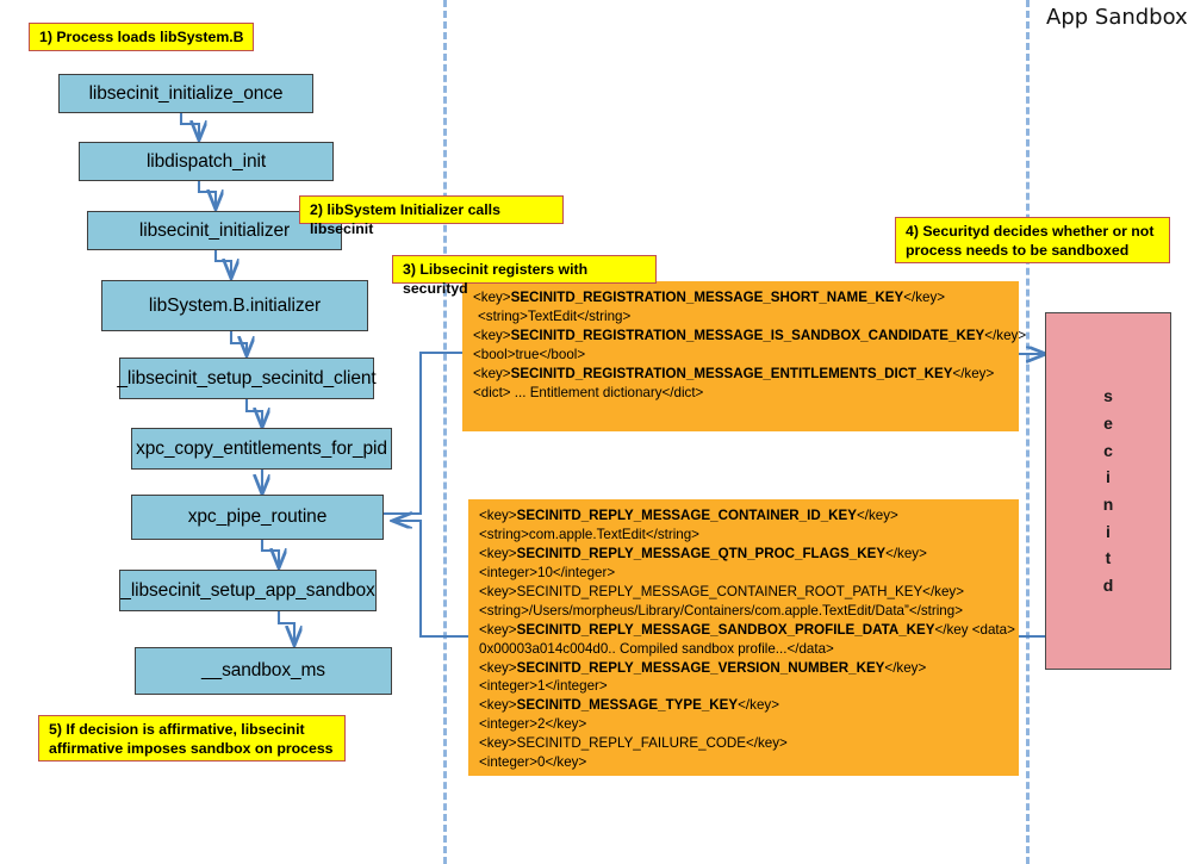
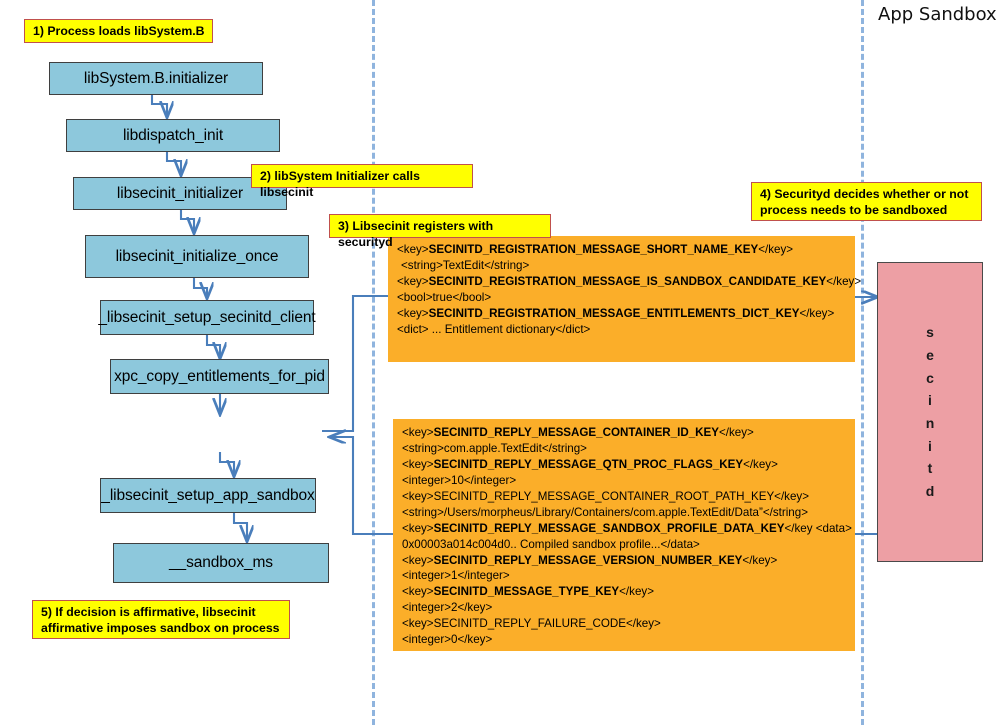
  App Sandbox
- libsecinit_initialize_once
+ libSystem.B.initializer
  libdispatch_init
  libsecinit_initializer
- libSystem.B.initializer
+ libsecinit_initialize_once
  _libsecinit_setup_secinitd_client
  xpc_copy_entitlements_for_pid
- xpc_pipe_routine
  _libsecinit_setup_app_sandbox
  __sandbox_ms
  1) Process loads libSystem.B
  2) libSystem Initializer calls libsecinit
  3) Libsecinit registers with securityd
  4) Securityd decides whether or not
  process needs to be sandboxed
  5) If decision is affirmative, libsecinit
  affirmative imposes sandbox on process
  <key>SECINITD_REGISTRATION_MESSAGE_SHORT_NAME_KEY</key>
  <string>TextEdit</string>
  <key>SECINITD_REGISTRATION_MESSAGE_IS_SANDBOX_CANDIDATE_KEY</key>
  <bool>true</bool>
  <key>SECINITD_REGISTRATION_MESSAGE_ENTITLEMENTS_DICT_KEY</key>
  <dict> ... Entitlement dictionary</dict>
  <key>SECINITD_REPLY_MESSAGE_CONTAINER_ID_KEY</key>
  <string>com.apple.TextEdit</string>
  <key>SECINITD_REPLY_MESSAGE_QTN_PROC_FLAGS_KEY</key>
  <integer>10</integer>
  <key>SECINITD_REPLY_MESSAGE_CONTAINER_ROOT_PATH_KEY</key>
  <string>/Users/morpheus/Library/Containers/com.apple.TextEdit/Data”</string>
  <key>SECINITD_REPLY_MESSAGE_SANDBOX_PROFILE_DATA_KEY</key <data>
  0x00003a014c004d0.. Compiled sandbox profile...</data>
  <key>SECINITD_REPLY_MESSAGE_VERSION_NUMBER_KEY</key>
  <integer>1</integer>
  <key>SECINITD_MESSAGE_TYPE_KEY</key>
  <integer>2</key>
  <key>SECINITD_REPLY_FAILURE_CODE</key>
  <integer>0</key>
  s
  e
  c
  i
  n
  i
  t
  d
